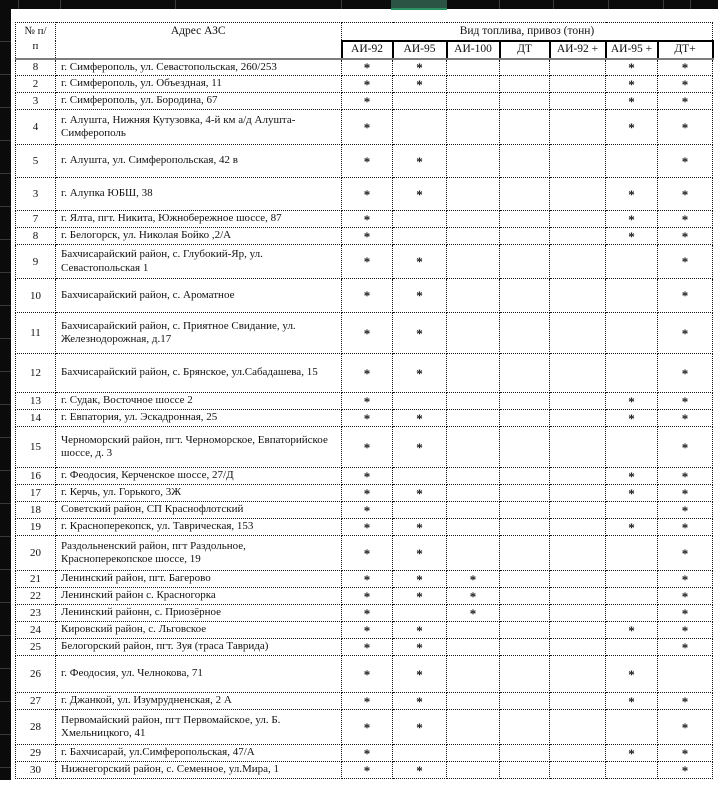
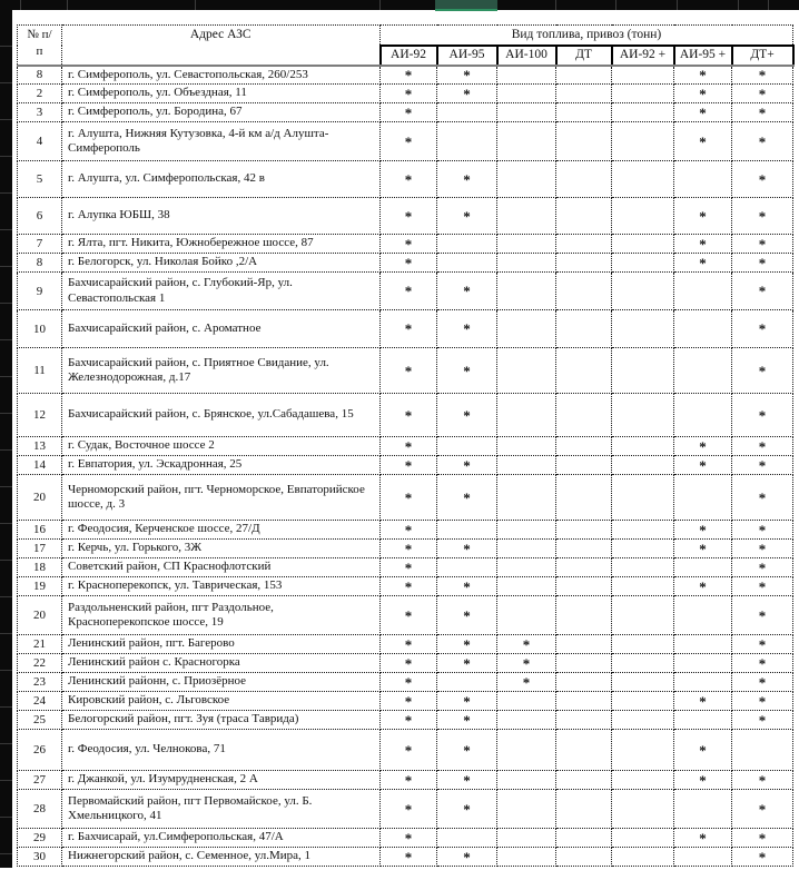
  № п/п	Адрес АЗС	Вид топлива, привоз (тонн)
  АИ-92	АИ-95	АИ-100	ДТ	АИ-92 +	АИ-95 +	ДТ+
  8	г. Симферополь, ул. Севастопольская, 260/253	*	*				*	*
  2	г. Симферополь, ул. Объездная, 11	*	*				*	*
  3	г. Симферополь, ул. Бородина, 67	*					*	*
  4	г. Алушта, Нижняя Кутузовка, 4-й км а/д Алушта-Симферополь	*					*	*
  5	г. Алушта, ул. Симферопольская, 42 в	*	*					*
- 3	г. Алупка ЮБШ, 38	*	*				*	*
+ 6	г. Алупка ЮБШ, 38	*	*				*	*
  7	г. Ялта, пгт. Никита, Южнобережное шоссе, 87	*					*	*
  8	г. Белогорск, ул. Николая Бойко ,2/А	*					*	*
  9	Бахчисарайский район, с. Глубокий-Яр, ул. Севастопольская 1	*	*					*
  10	Бахчисарайский район, с. Ароматное	*	*					*
  11	Бахчисарайский район, с. Приятное Свидание, ул. Железнодорожная, д.17	*	*					*
  12	Бахчисарайский район, с. Брянское, ул.Сабадашева, 15	*	*					*
  13	г. Судак, Восточное шоссе 2	*					*	*
  14	г. Евпатория, ул. Эскадронная, 25	*	*				*	*
- 15	Черноморский район, пгт. Черноморское, Евпаторийское шоссе, д. 3	*	*					*
+ 20	Черноморский район, пгт. Черноморское, Евпаторийское шоссе, д. 3	*	*					*
  16	г. Феодосия, Керченское шоссе, 27/Д	*					*	*
  17	г. Керчь, ул. Горького, 3Ж	*	*				*	*
  18	Советский район, СП Краснофлотский	*						*
  19	г. Красноперекопск, ул. Таврическая, 153	*	*				*	*
  20	Раздольненский район, пгт Раздольное, Красноперекопское шоссе, 19	*	*					*
  21	Ленинский район, пгт. Багерово	*	*	*				*
  22	Ленинский район с. Красногорка	*	*	*				*
  23	Ленинский районн, с. Приозёрное	*		*				*
  24	Кировский район, с. Льговское	*	*				*	*
  25	Белогорский район, пгт. Зуя (траса Таврида)	*	*					*
  26	г. Феодосия, ул. Челнокова, 71	*	*				*
  27	г. Джанкой, ул. Изумрудненская, 2 А	*	*				*	*
  28	Первомайский район, пгт Первомайское, ул. Б. Хмельницкого, 41	*	*					*
  29	г. Бахчисарай, ул.Симферопольская, 47/А	*					*	*
  30	Нижнегорский район, с. Семенное, ул.Мира, 1	*	*					*
